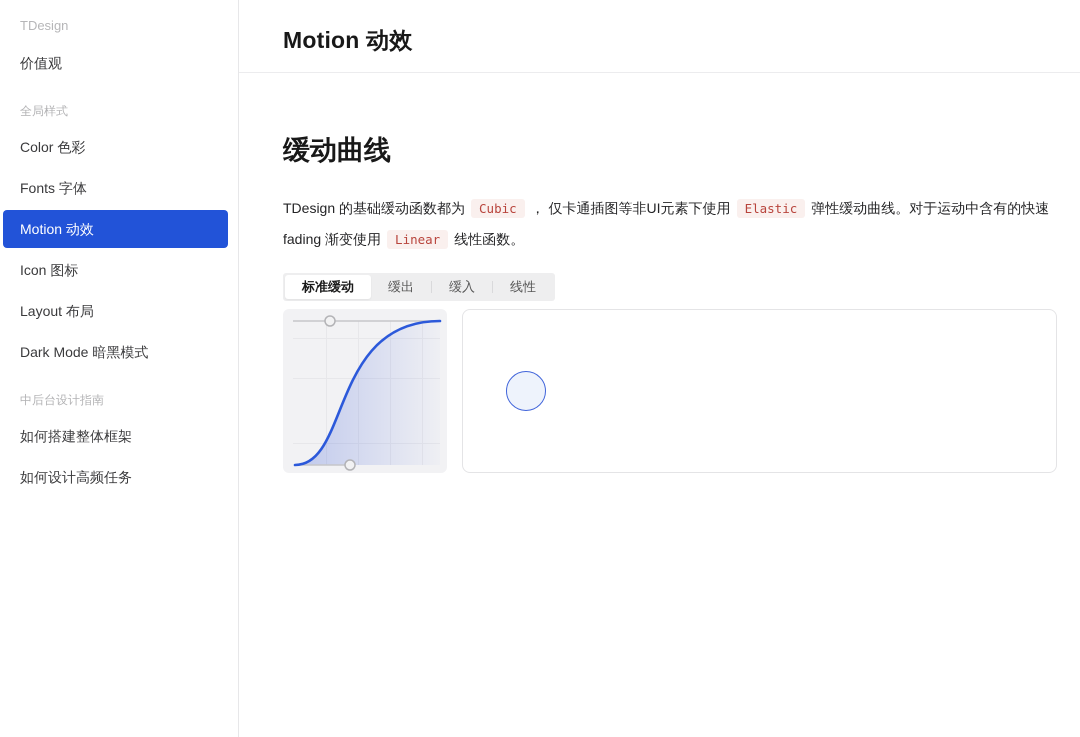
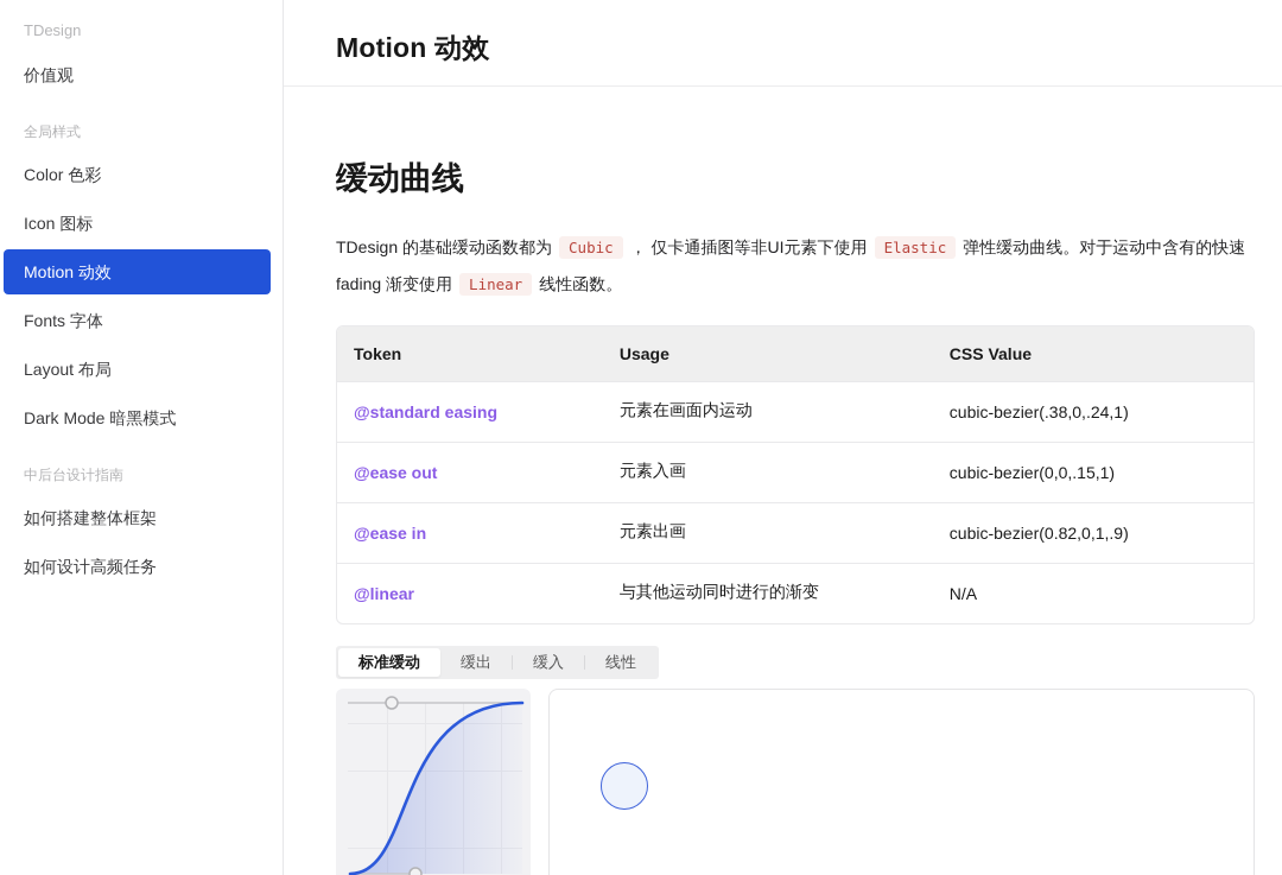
  TDesign
  价值观
  全局样式
  Color 色彩
- Fonts 字体
+ Icon 图标
  Motion 动效
- Icon 图标
+ Fonts 字体
  Layout 布局
  Dark Mode 暗黑模式
  中后台设计指南
  如何搭建整体框架
  如何设计高频任务
  Motion 动效
  缓动曲线
  TDesign 的基础缓动函数都为 Cubic ， 仅卡通插图等非UI元素下使用 Elastic 弹性缓动曲线。对于运动中含有的快速 fading 渐变使用 Linear 线性函数。
+ Token	Usage	CSS Value
+ @standard easing	元素在画面内运动	cubic-bezier(.38,0,.24,1)
+ @ease out	元素入画	cubic-bezier(0,0,.15,1)
+ @ease in	元素出画	cubic-bezier(0.82,0,1,.9)
+ @linear	与其他运动同时进行的渐变	N/A
  标准缓动
  缓出
  缓入
  线性
